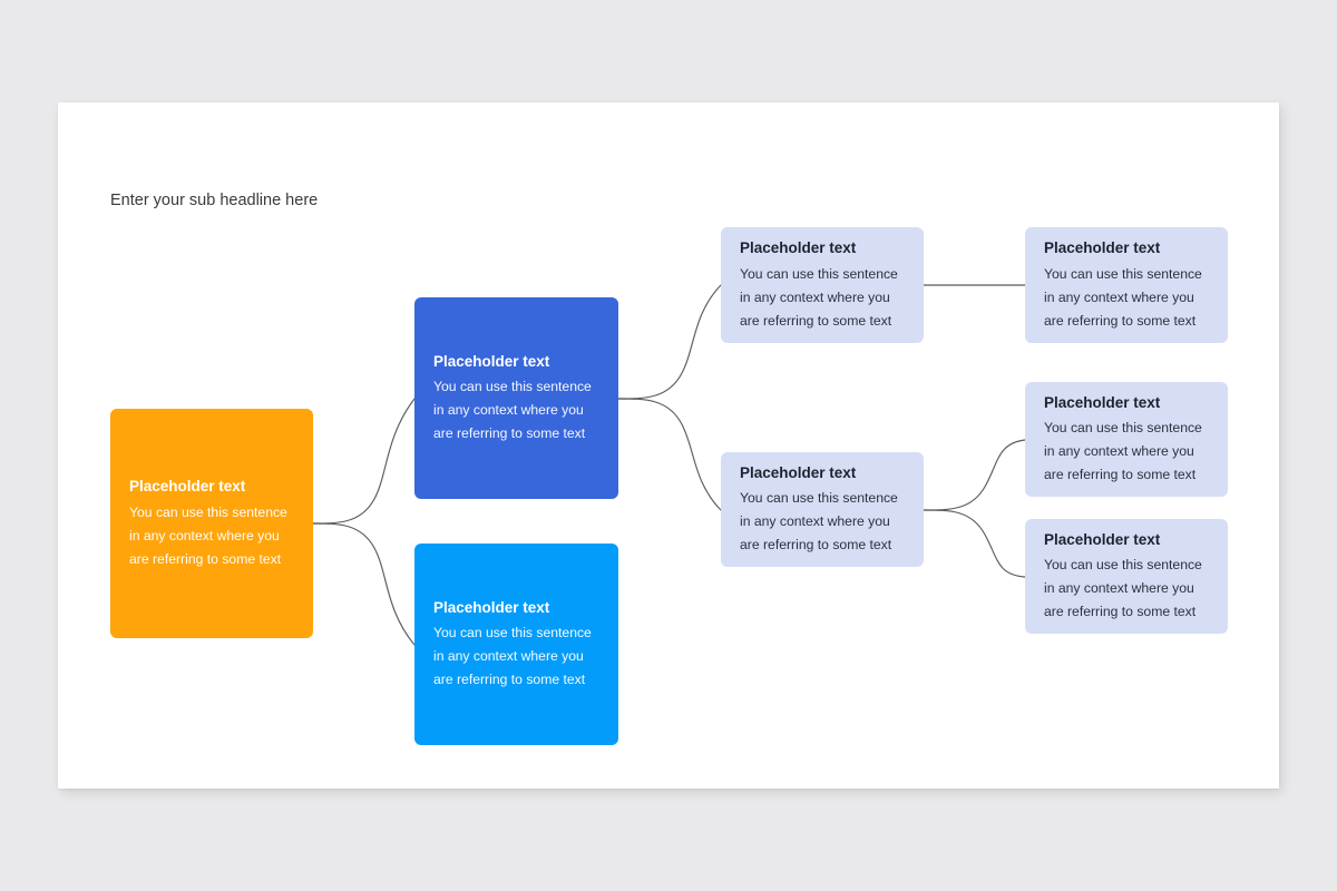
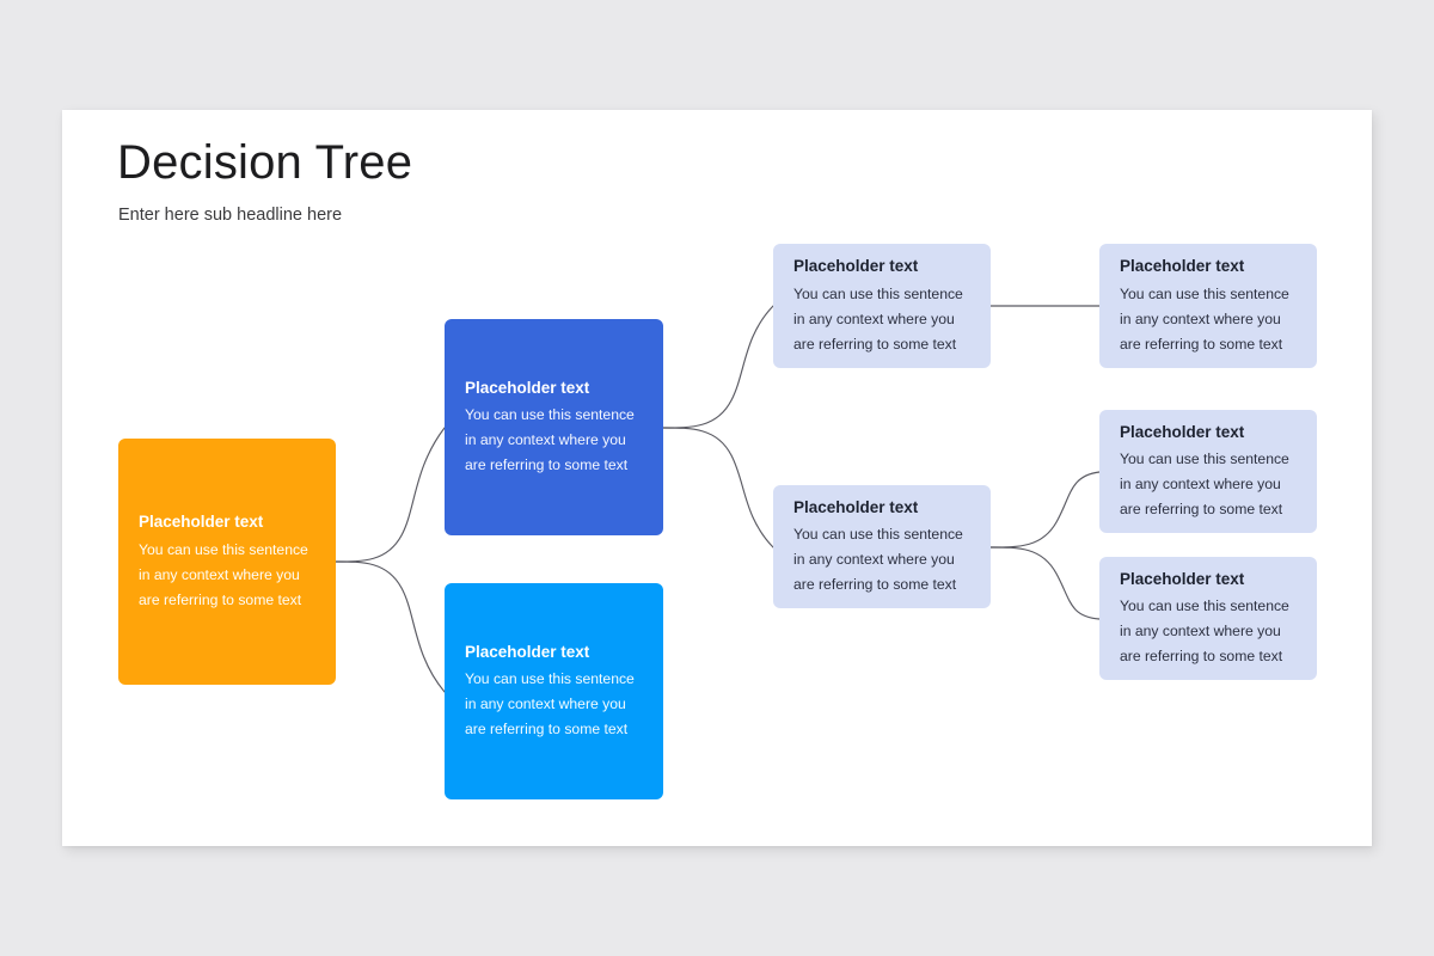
+ Decision Tree
- Enter your sub headline here
+ Enter here sub headline here
  Placeholder text
  You can use this sentence
  in any context where you
  are referring to some text
  Placeholder text
  You can use this sentence
  in any context where you
  are referring to some text
  Placeholder text
  You can use this sentence
  in any context where you
  are referring to some text
  Placeholder text
  You can use this sentence
  in any context where you
  are referring to some text
  Placeholder text
  You can use this sentence
  in any context where you
  are referring to some text
  Placeholder text
  You can use this sentence
  in any context where you
  are referring to some text
  Placeholder text
  You can use this sentence
  in any context where you
  are referring to some text
  Placeholder text
  You can use this sentence
  in any context where you
  are referring to some text
